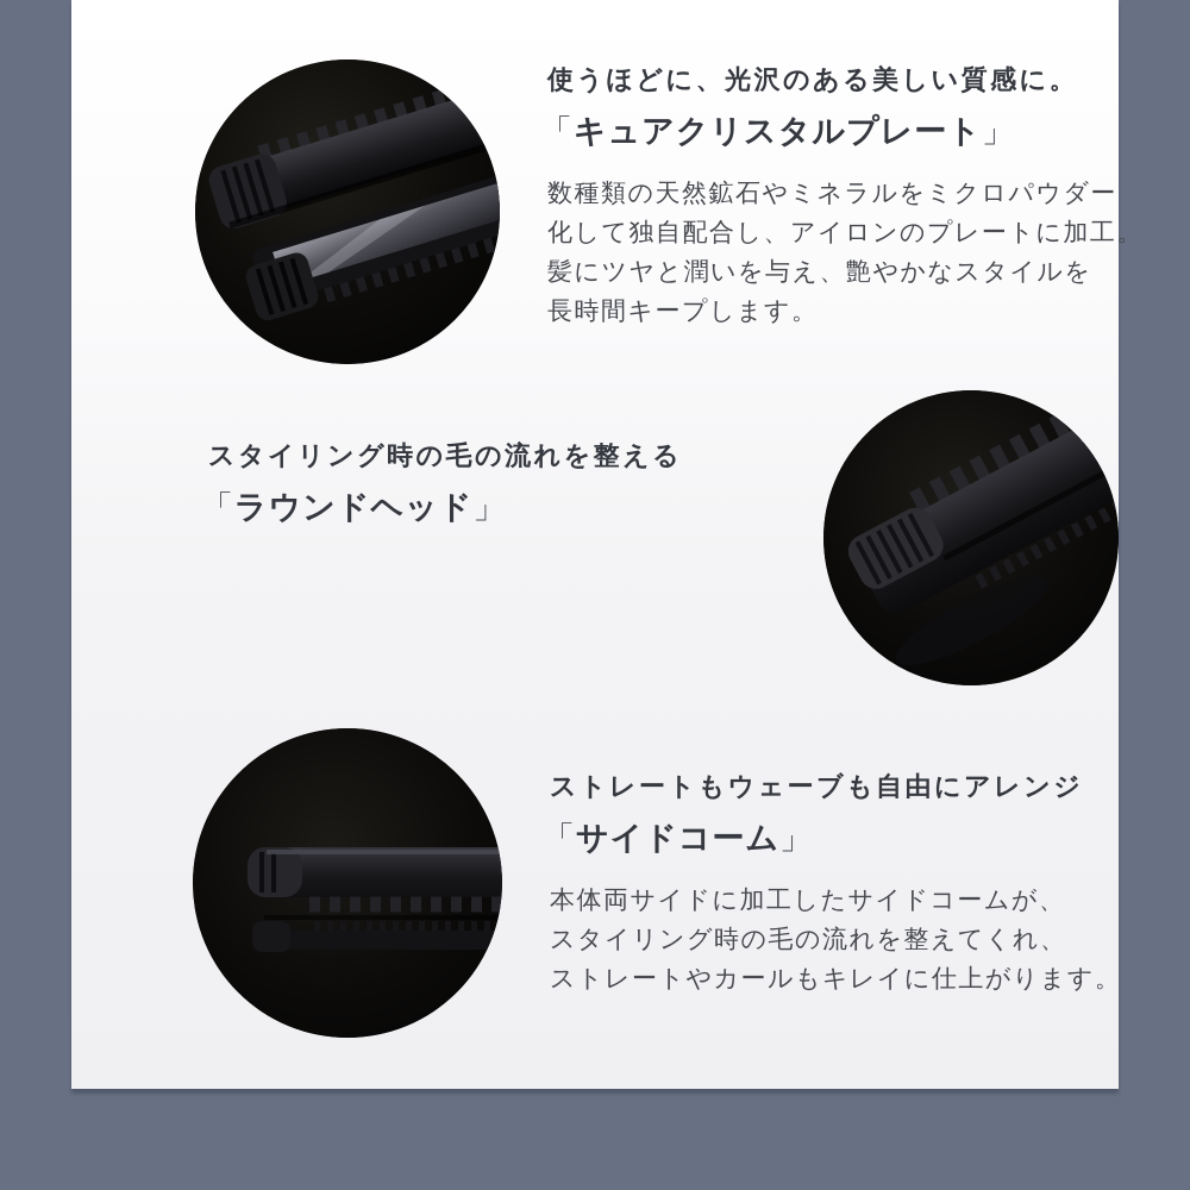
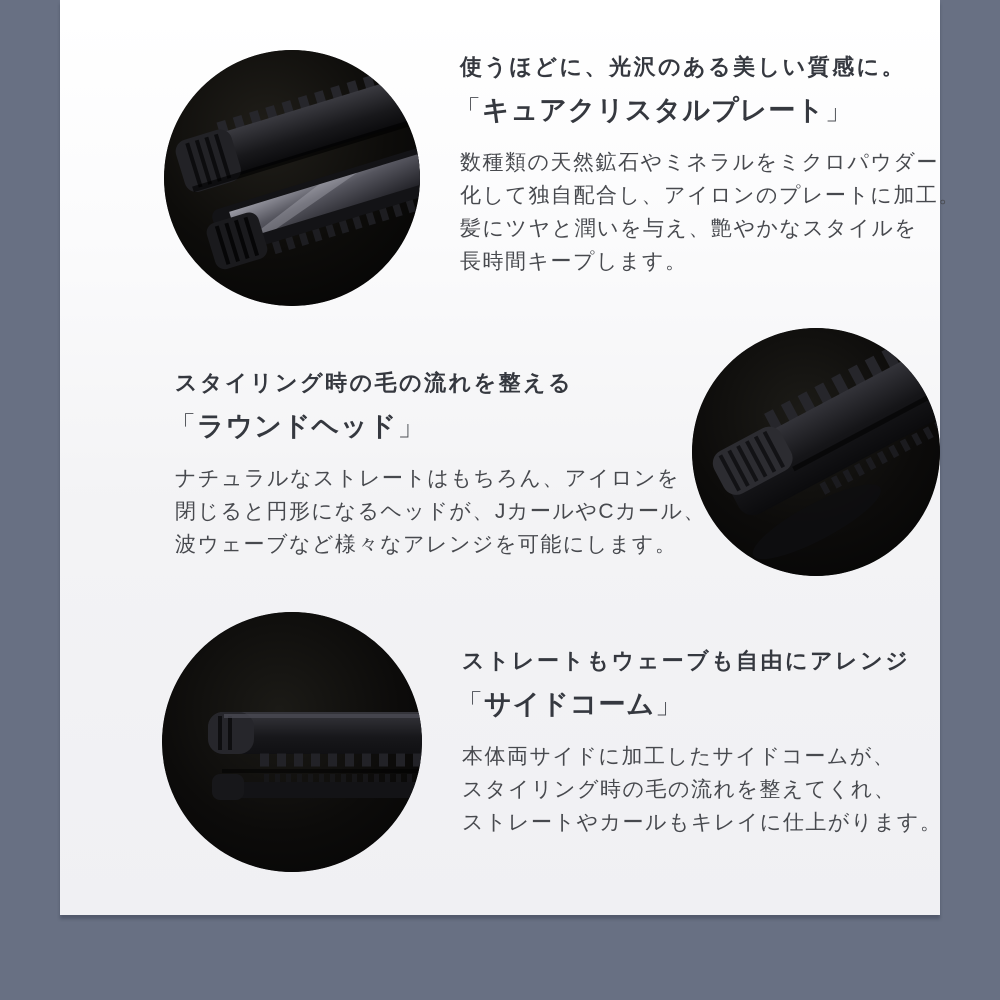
  使うほどに、光沢のある美しい質感に。
  「キュアクリスタルプレート」
  数種類の天然鉱石やミネラルをミクロパウダー
  化して独自配合し、アイロンのプレートに加工。
  髪にツヤと潤いを与え、艶やかなスタイルを
  長時間キープします。
  スタイリング時の毛の流れを整える
  「ラウンドヘッド」
+ ナチュラルなストレートはもちろん、アイロンを
+ 閉じると円形になるヘッドが、JカールやCカール、
+ 波ウェーブなど様々なアレンジを可能にします。
  ストレートもウェーブも自由にアレンジ
  「サイドコーム」
  本体両サイドに加工したサイドコームが、
  スタイリング時の毛の流れを整えてくれ、
  ストレートやカールもキレイに仕上がります。
